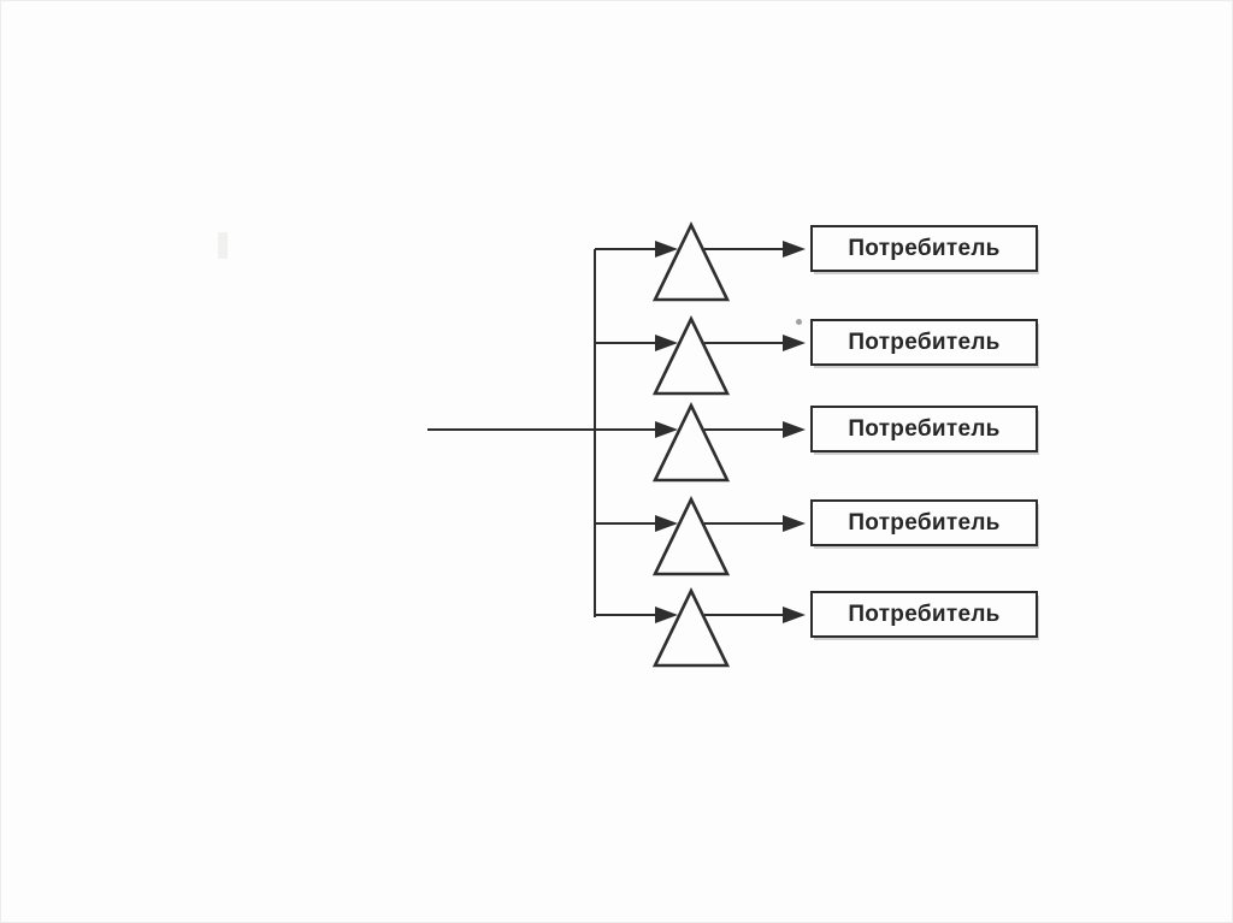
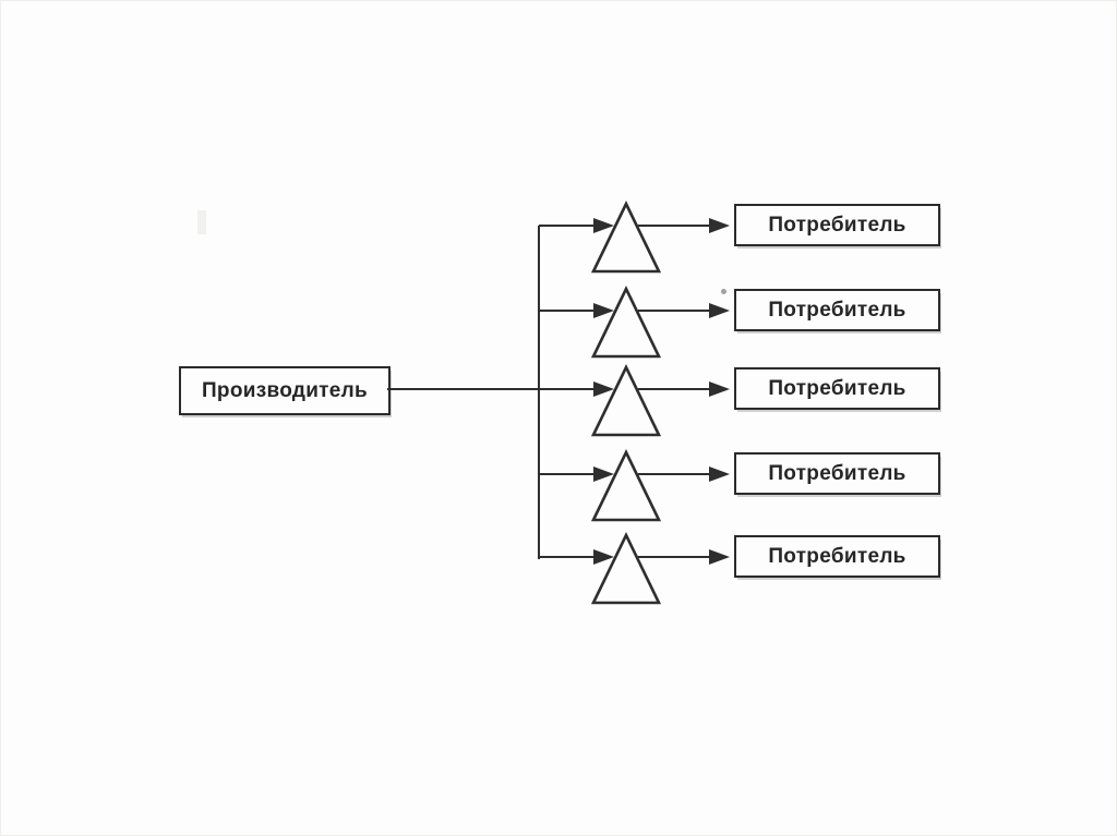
+ Производитель
  Потребитель
  Потребитель
  Потребитель
  Потребитель
  Потребитель
